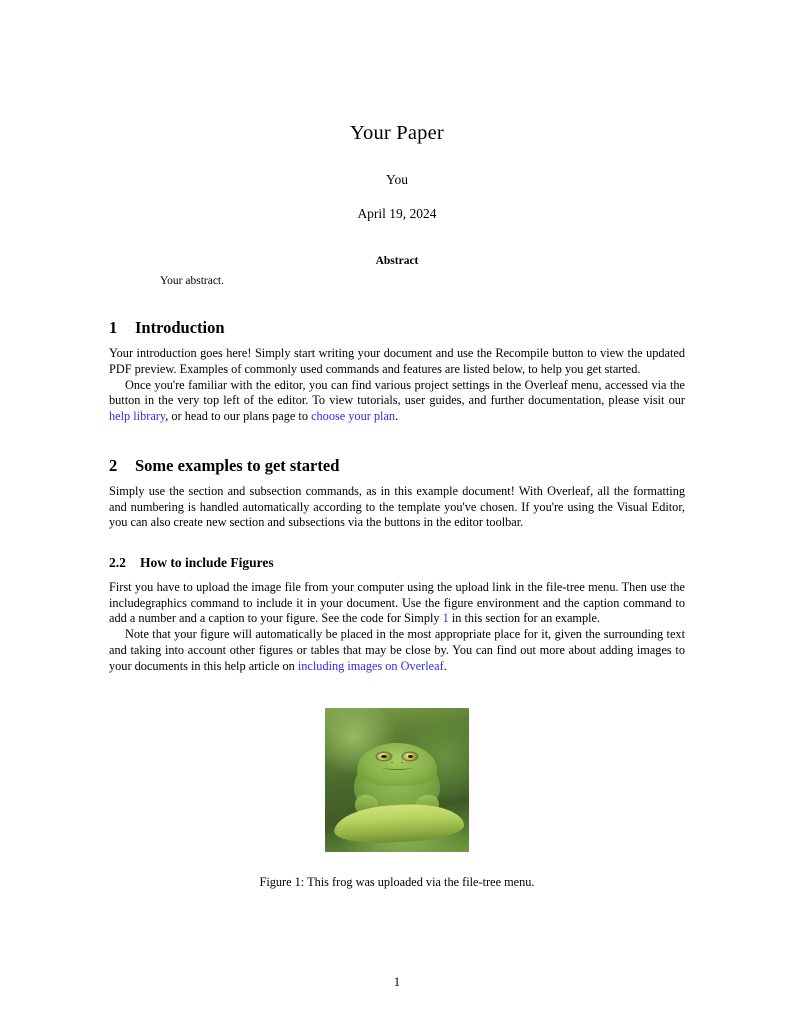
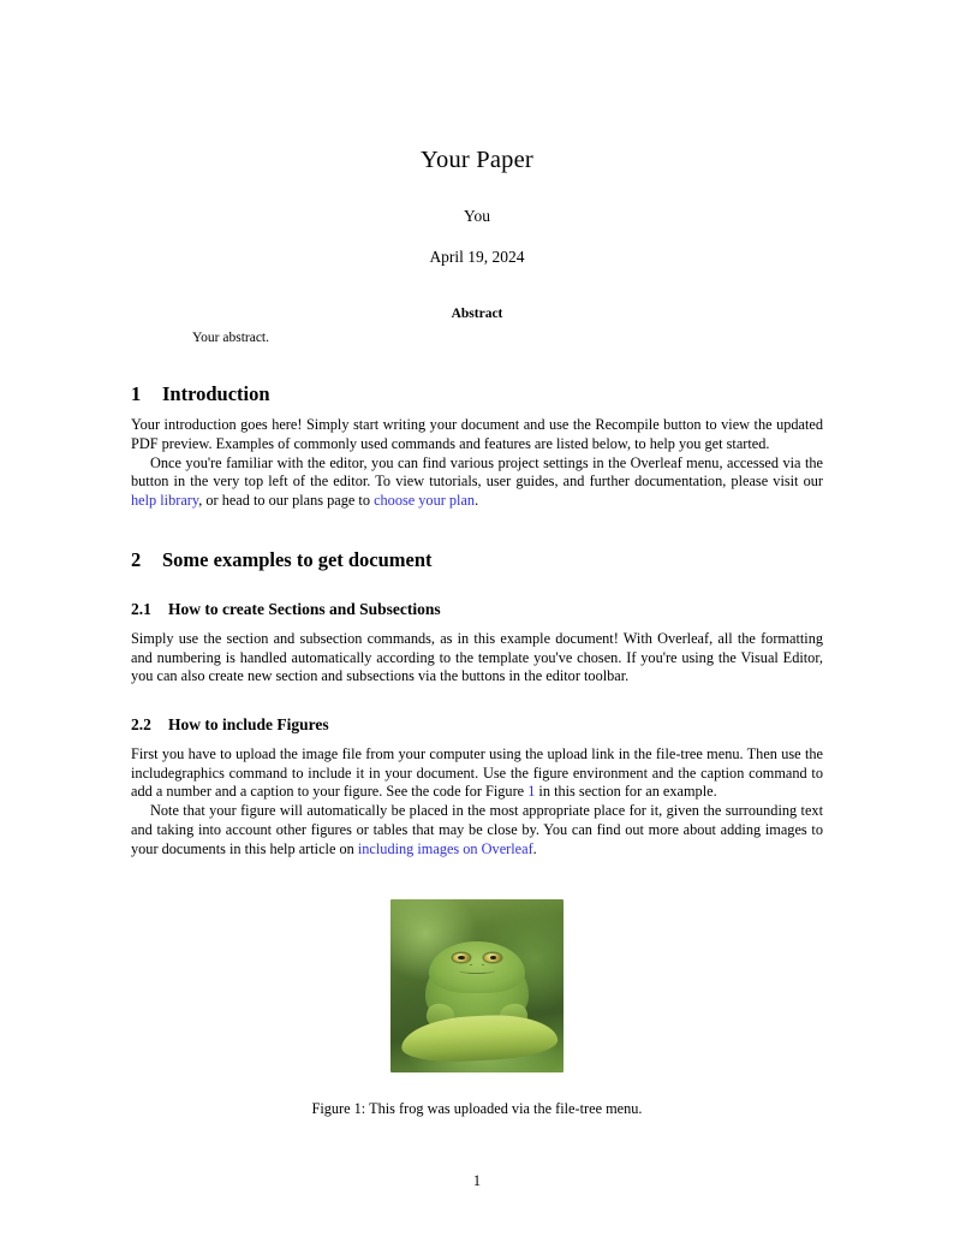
  Your Paper
  You
  April 19, 2024
  Abstract
  Your abstract.
  1 Introduction
  Your introduction goes here! Simply start writing your document and use the Recompile button to view the updated PDF preview. Examples of commonly used commands and features are listed below, to help you get started.
  Once you're familiar with the editor, you can find various project settings in the Overleaf menu, accessed via the button in the very top left of the editor. To view tutorials, user guides, and further documentation, please visit our help library, or head to our plans page to choose your plan.
- 2 Some examples to get started
+ 2 Some examples to get document
+ 2.1 How to create Sections and Subsections
  Simply use the section and subsection commands, as in this example document! With Overleaf, all the formatting and numbering is handled automatically according to the template you've chosen. If you're using the Visual Editor, you can also create new section and subsections via the buttons in the editor toolbar.
  2.2 How to include Figures
- First you have to upload the image file from your computer using the upload link in the file-tree menu. Then use the includegraphics command to include it in your document. Use the figure environment and the caption command to add a number and a caption to your figure. See the code for Simply 1 in this section for an example.
+ First you have to upload the image file from your computer using the upload link in the file-tree menu. Then use the includegraphics command to include it in your document. Use the figure environment and the caption command to add a number and a caption to your figure. See the code for Figure 1 in this section for an example.
  Note that your figure will automatically be placed in the most appropriate place for it, given the surrounding text and taking into account other figures or tables that may be close by. You can find out more about adding images to your documents in this help article on including images on Overleaf.
  Figure 1: This frog was uploaded via the file-tree menu.
  1
